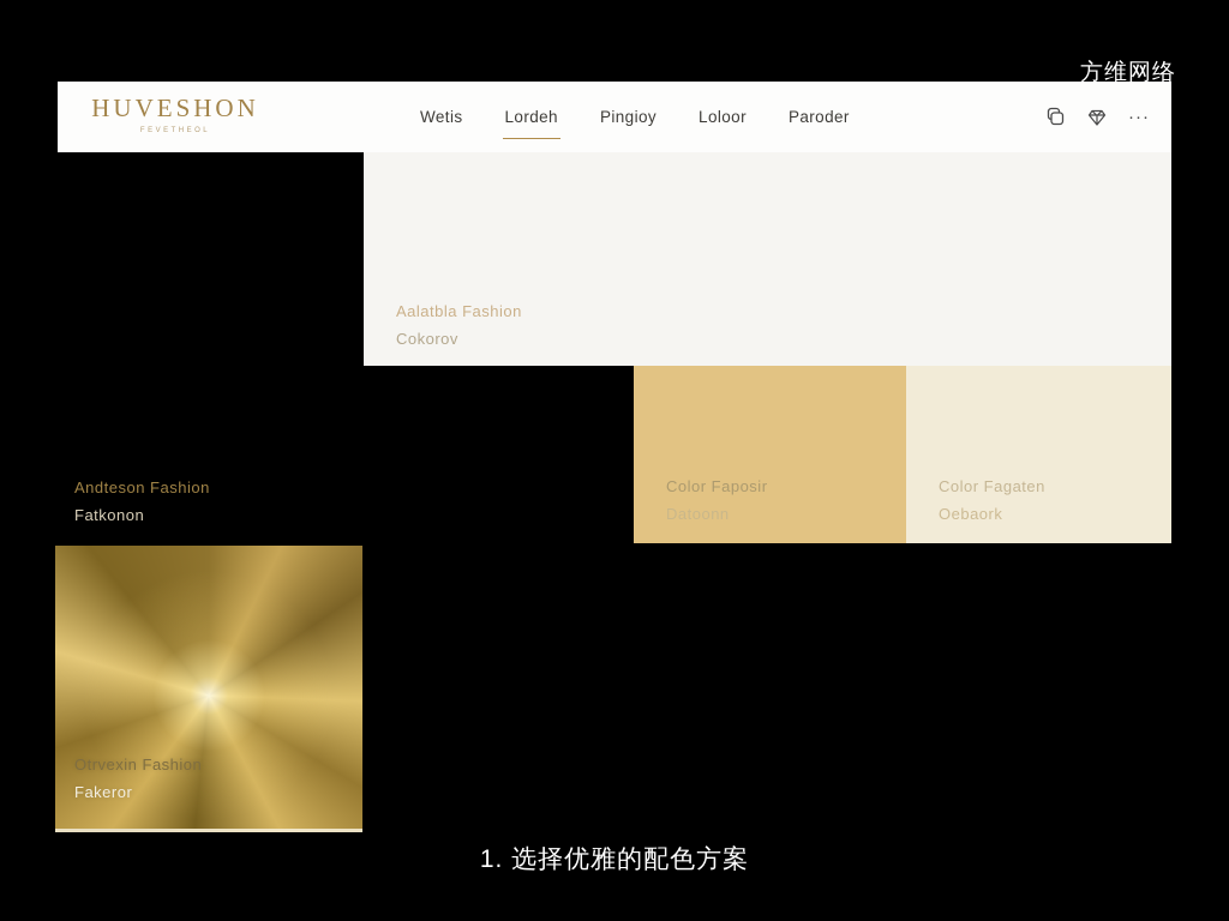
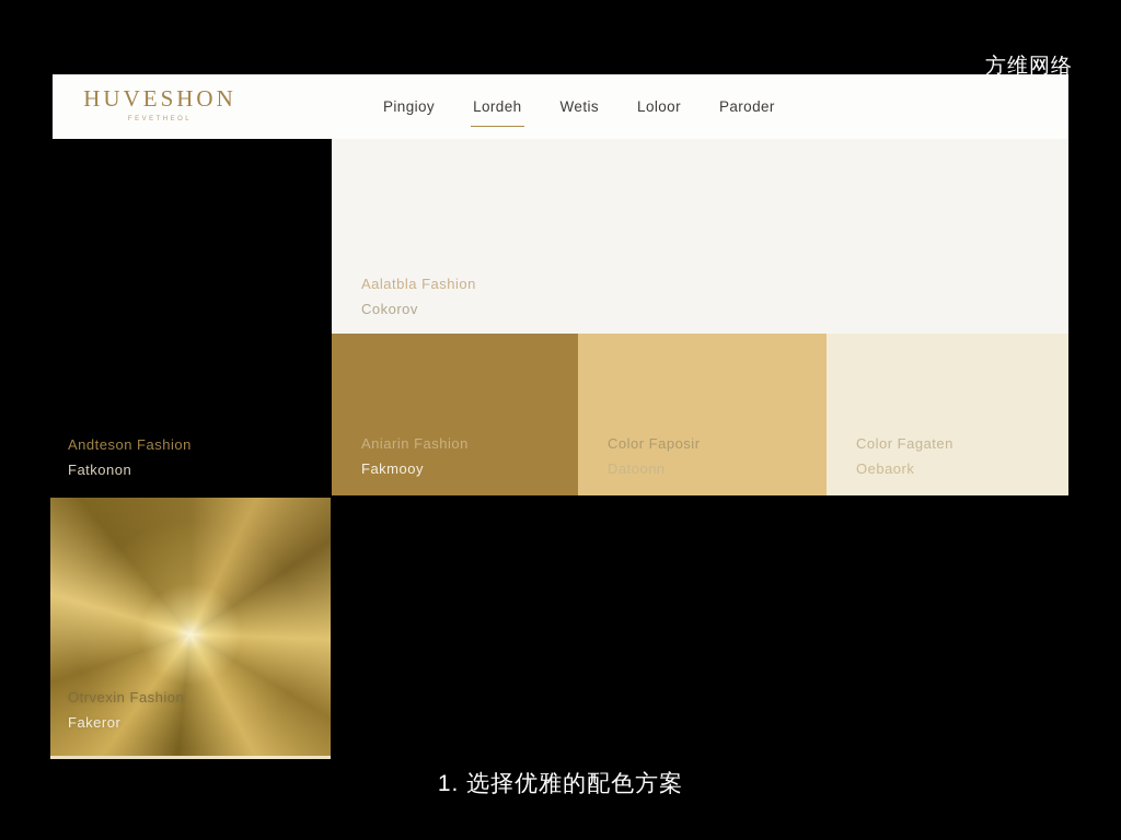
  方维网络
  HUVESHON
- Wetis
+ Pingioy
  Lordeh
- Pingioy
+ Wetis
  Loloor
  Paroder
- ···
  Aalatbla Fashion
  Cokorov
  Andteson Fashion
  Fatkonon
+ Aniarin Fashion
+ Fakmooy
  Color Faposir
  Datoonn
  Color Fagaten
  Oebaork
  Otrvexin Fashion
  Fakeror
  1. 选择优雅的配色方案
